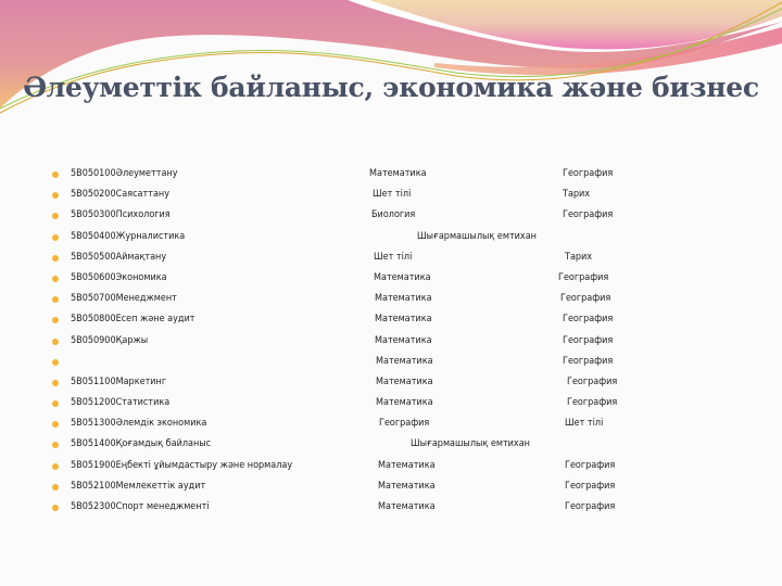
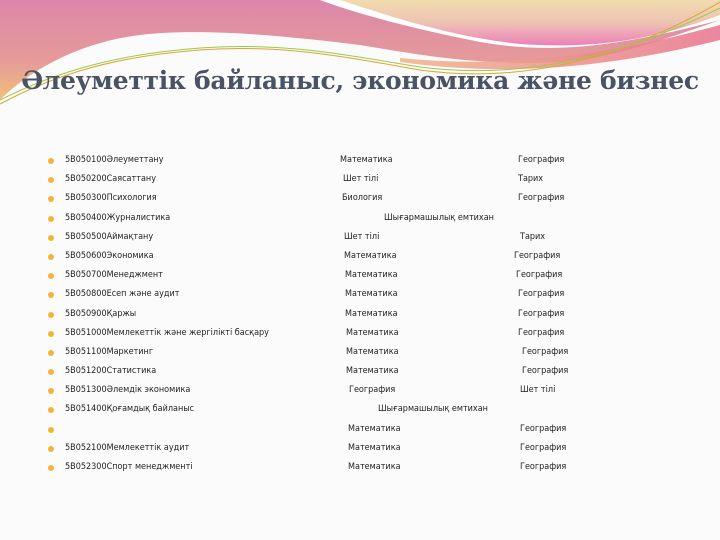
  Әлеуметтік байланыс, экономика және бизнес
  5В050100Әлеуметтану
  Математика
  География
  5В050200Саясаттану
  Шет тілі
  Тарих
  5В050300Психология
  Биология
  География
  5В050400Журналистика
  Шығармашылық емтихан
  5В050500Аймақтану
  Шет тілі
  Тарих
  5В050600Экономика
  Математика
  География
  5В050700Менеджмент
  Математика
  География
  5В050800Есеп және аудит
  Математика
  География
  5В050900Қаржы
  Математика
  География
+ 5В051000Мемлекеттік және жергілікті басқару
  Математика
  География
  5В051100Маркетинг
  Математика
  География
  5В051200Статистика
  Математика
  География
  5В051300Әлемдік экономика
  География
  Шет тілі
  5В051400Қоғамдық байланыс
  Шығармашылық емтихан
- 5В051900Еңбекті ұйымдастыру және нормалау
  Математика
  География
  5В052100Мемлекеттік аудит
  Математика
  География
  5В052300Спорт менеджменті
  Математика
  География
